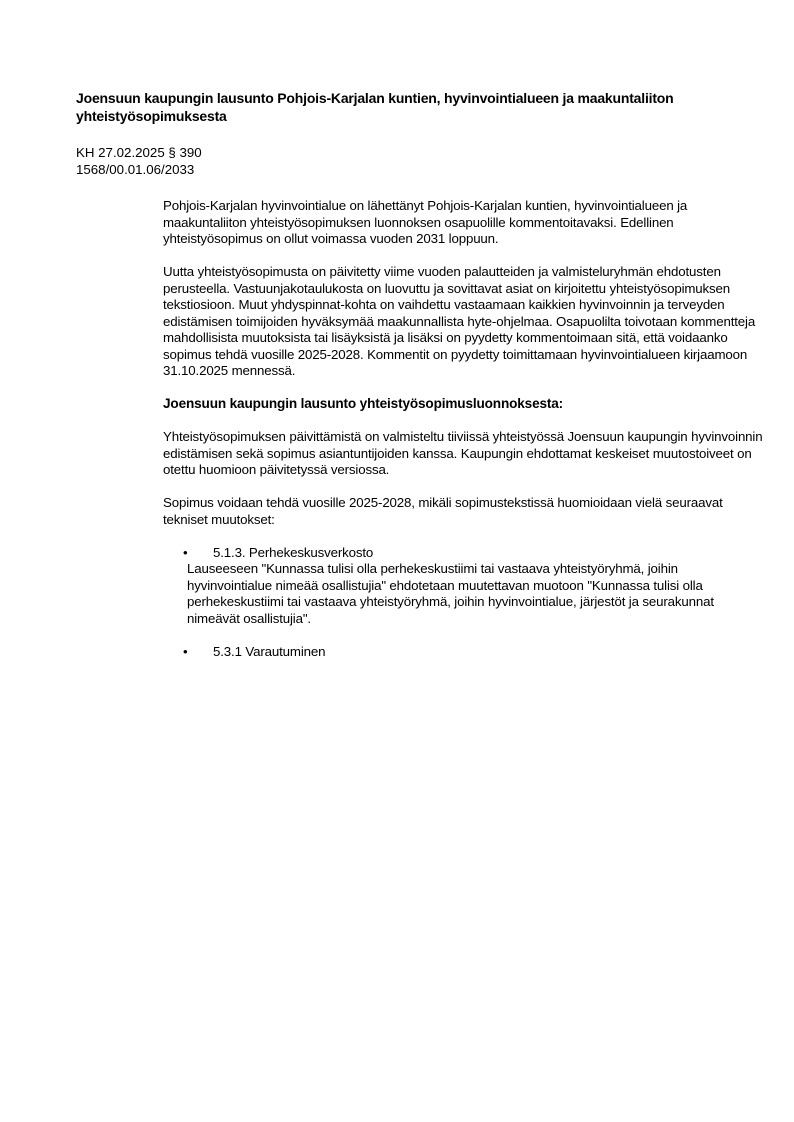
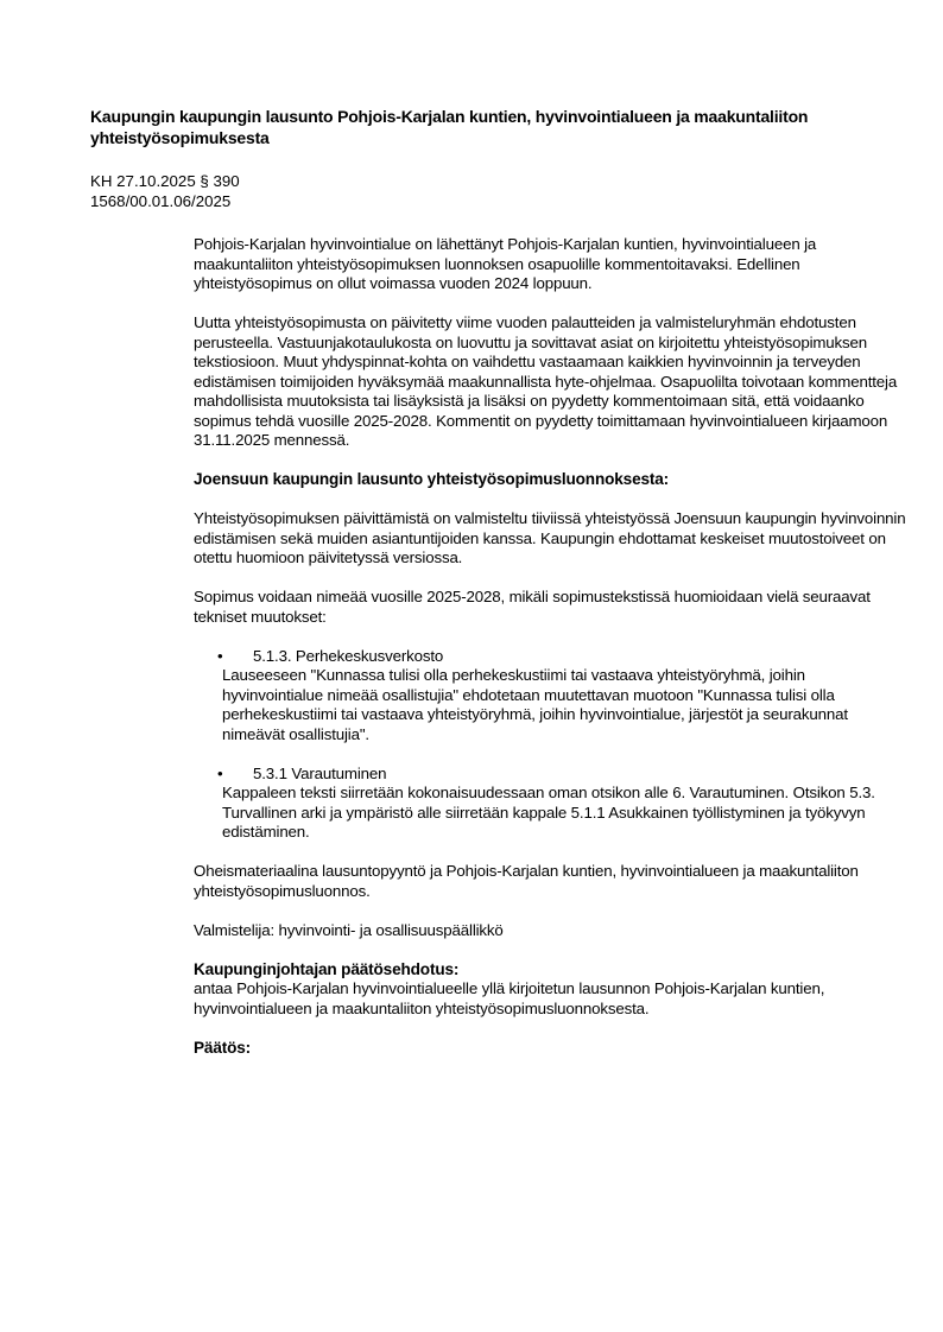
- Joensuun kaupungin lausunto Pohjois-Karjalan kuntien, hyvinvointialueen ja maakuntaliiton yhteistyösopimuksesta
+ Kaupungin kaupungin lausunto Pohjois-Karjalan kuntien, hyvinvointialueen ja maakuntaliiton yhteistyösopimuksesta
- KH 27.02.2025 § 390
+ KH 27.10.2025 § 390
- 1568/00.01.06/2033
+ 1568/00.01.06/2025
- Pohjois-Karjalan hyvinvointialue on lähettänyt Pohjois-Karjalan kuntien, hyvinvointialueen ja maakuntaliiton yhteistyösopimuksen luonnoksen osapuolille kommentoitavaksi. Edellinen yhteistyösopimus on ollut voimassa vuoden 2031 loppuun.
+ Pohjois-Karjalan hyvinvointialue on lähettänyt Pohjois-Karjalan kuntien, hyvinvointialueen ja maakuntaliiton yhteistyösopimuksen luonnoksen osapuolille kommentoitavaksi. Edellinen yhteistyösopimus on ollut voimassa vuoden 2024 loppuun.
- Uutta yhteistyösopimusta on päivitetty viime vuoden palautteiden ja valmisteluryhmän ehdotusten perusteella. Vastuunjakotaulukosta on luovuttu ja sovittavat asiat on kirjoitettu yhteistyösopimuksen tekstiosioon. Muut yhdyspinnat-kohta on vaihdettu vastaamaan kaikkien hyvinvoinnin ja terveyden edistämisen toimijoiden hyväksymää maakunnallista hyte-ohjelmaa. Osapuolilta toivotaan kommentteja mahdollisista muutoksista tai lisäyksistä ja lisäksi on pyydetty kommentoimaan sitä, että voidaanko sopimus tehdä vuosille 2025-2028. Kommentit on pyydetty toimittamaan hyvinvointialueen kirjaamoon 31.10.2025 mennessä.
+ Uutta yhteistyösopimusta on päivitetty viime vuoden palautteiden ja valmisteluryhmän ehdotusten perusteella. Vastuunjakotaulukosta on luovuttu ja sovittavat asiat on kirjoitettu yhteistyösopimuksen tekstiosioon. Muut yhdyspinnat-kohta on vaihdettu vastaamaan kaikkien hyvinvoinnin ja terveyden edistämisen toimijoiden hyväksymää maakunnallista hyte-ohjelmaa. Osapuolilta toivotaan kommentteja mahdollisista muutoksista tai lisäyksistä ja lisäksi on pyydetty kommentoimaan sitä, että voidaanko sopimus tehdä vuosille 2025-2028. Kommentit on pyydetty toimittamaan hyvinvointialueen kirjaamoon 31.11.2025 mennessä.
  Joensuun kaupungin lausunto yhteistyösopimusluonnoksesta:
- Yhteistyösopimuksen päivittämistä on valmisteltu tiiviissä yhteistyössä Joensuun kaupungin hyvinvoinnin edistämisen sekä sopimus asiantuntijoiden kanssa. Kaupungin ehdottamat keskeiset muutostoiveet on otettu huomioon päivitetyssä versiossa.
+ Yhteistyösopimuksen päivittämistä on valmisteltu tiiviissä yhteistyössä Joensuun kaupungin hyvinvoinnin edistämisen sekä muiden asiantuntijoiden kanssa. Kaupungin ehdottamat keskeiset muutostoiveet on otettu huomioon päivitetyssä versiossa.
- Sopimus voidaan tehdä vuosille 2025-2028, mikäli sopimustekstissä huomioidaan vielä seuraavat tekniset muutokset:
+ Sopimus voidaan nimeää vuosille 2025-2028, mikäli sopimustekstissä huomioidaan vielä seuraavat tekniset muutokset:
  •
  5.1.3. Perhekeskusverkosto
  Lauseeseen "Kunnassa tulisi olla perhekeskustiimi tai vastaava yhteistyöryhmä, joihin hyvinvointialue nimeää osallistujia" ehdotetaan muutettavan muotoon "Kunnassa tulisi olla perhekeskustiimi tai vastaava yhteistyöryhmä, joihin hyvinvointialue, järjestöt ja seurakunnat nimeävät osallistujia".
  •
  5.3.1 Varautuminen
+ Kappaleen teksti siirretään kokonaisuudessaan oman otsikon alle 6. Varautuminen. Otsikon 5.3. Turvallinen arki ja ympäristö alle siirretään kappale 5.1.1 Asukkainen työllistyminen ja työkyvyn edistäminen.
+ Oheismateriaalina lausuntopyyntö ja Pohjois-Karjalan kuntien, hyvinvointialueen ja maakuntaliiton yhteistyösopimusluonnos.
+ Valmistelija: hyvinvointi- ja osallisuuspäällikkö
+ Kaupunginjohtajan päätösehdotus:
+ antaa Pohjois-Karjalan hyvinvointialueelle yllä kirjoitetun lausunnon Pohjois-Karjalan kuntien, hyvinvointialueen ja maakuntaliiton yhteistyösopimusluonnoksesta.
+ Päätös:
